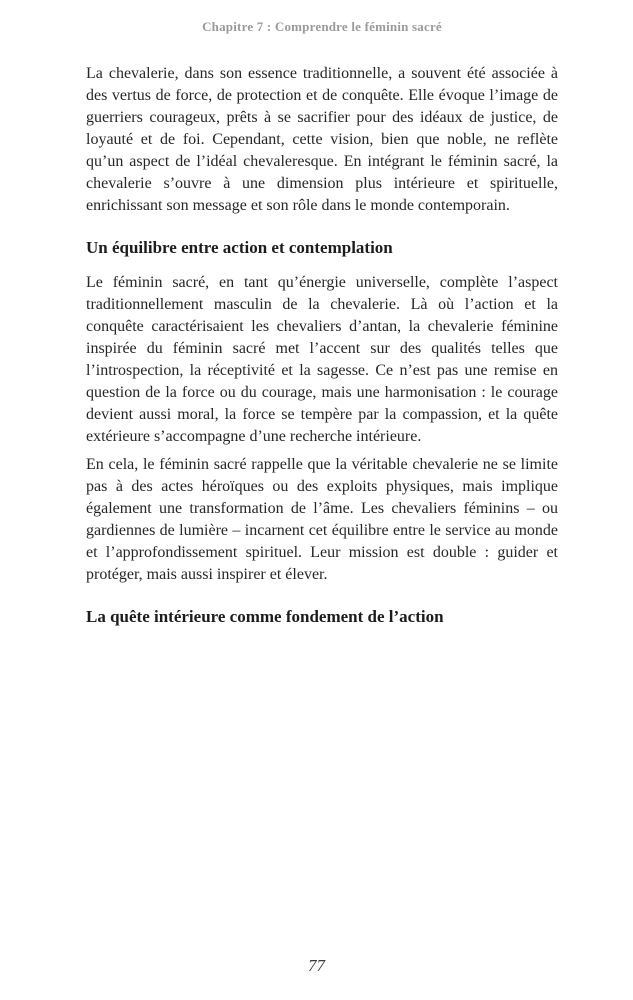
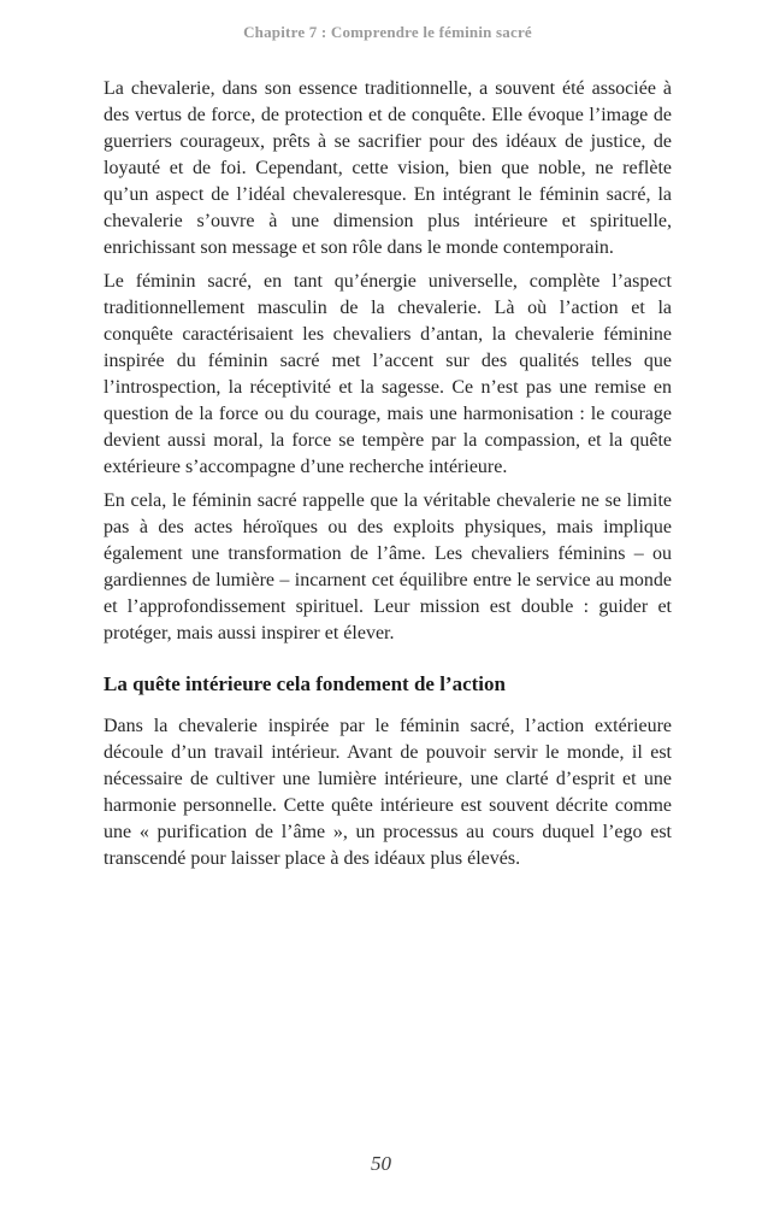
  Chapitre 7 : Comprendre le féminin sacré
  La chevalerie, dans son essence traditionnelle, a souvent été associée à des vertus de force, de protection et de conquête. Elle évoque l’image de guerriers courageux, prêts à se sacrifier pour des idéaux de justice, de loyauté et de foi. Cependant, cette vision, bien que noble, ne reflète qu’un aspect de l’idéal chevaleresque. En intégrant le féminin sacré, la chevalerie s’ouvre à une dimension plus intérieure et spirituelle, enrichissant son message et son rôle dans le monde contemporain.
- Un équilibre entre action et contemplation
  Le féminin sacré, en tant qu’énergie universelle, complète l’aspect traditionnellement masculin de la chevalerie. Là où l’action et la conquête caractérisaient les chevaliers d’antan, la chevalerie féminine inspirée du féminin sacré met l’accent sur des qualités telles que l’introspection, la réceptivité et la sagesse. Ce n’est pas une remise en question de la force ou du courage, mais une harmonisation : le courage devient aussi moral, la force se tempère par la compassion, et la quête extérieure s’accompagne d’une recherche intérieure.
  En cela, le féminin sacré rappelle que la véritable chevalerie ne se limite pas à des actes héroïques ou des exploits physiques, mais implique également une transformation de l’âme. Les chevaliers féminins – ou gardiennes de lumière – incarnent cet équilibre entre le service au monde et l’approfondissement spirituel. Leur mission est double : guider et protéger, mais aussi inspirer et élever.
- La quête intérieure comme fondement de l’action
+ La quête intérieure cela fondement de l’action
+ Dans la chevalerie inspirée par le féminin sacré, l’action extérieure découle d’un travail intérieur. Avant de pouvoir servir le monde, il est nécessaire de cultiver une lumière intérieure, une clarté d’esprit et une harmonie personnelle. Cette quête intérieure est souvent décrite comme une « purification de l’âme », un processus au cours duquel l’ego est transcendé pour laisser place à des idéaux plus élevés.
- 77
+ 50
